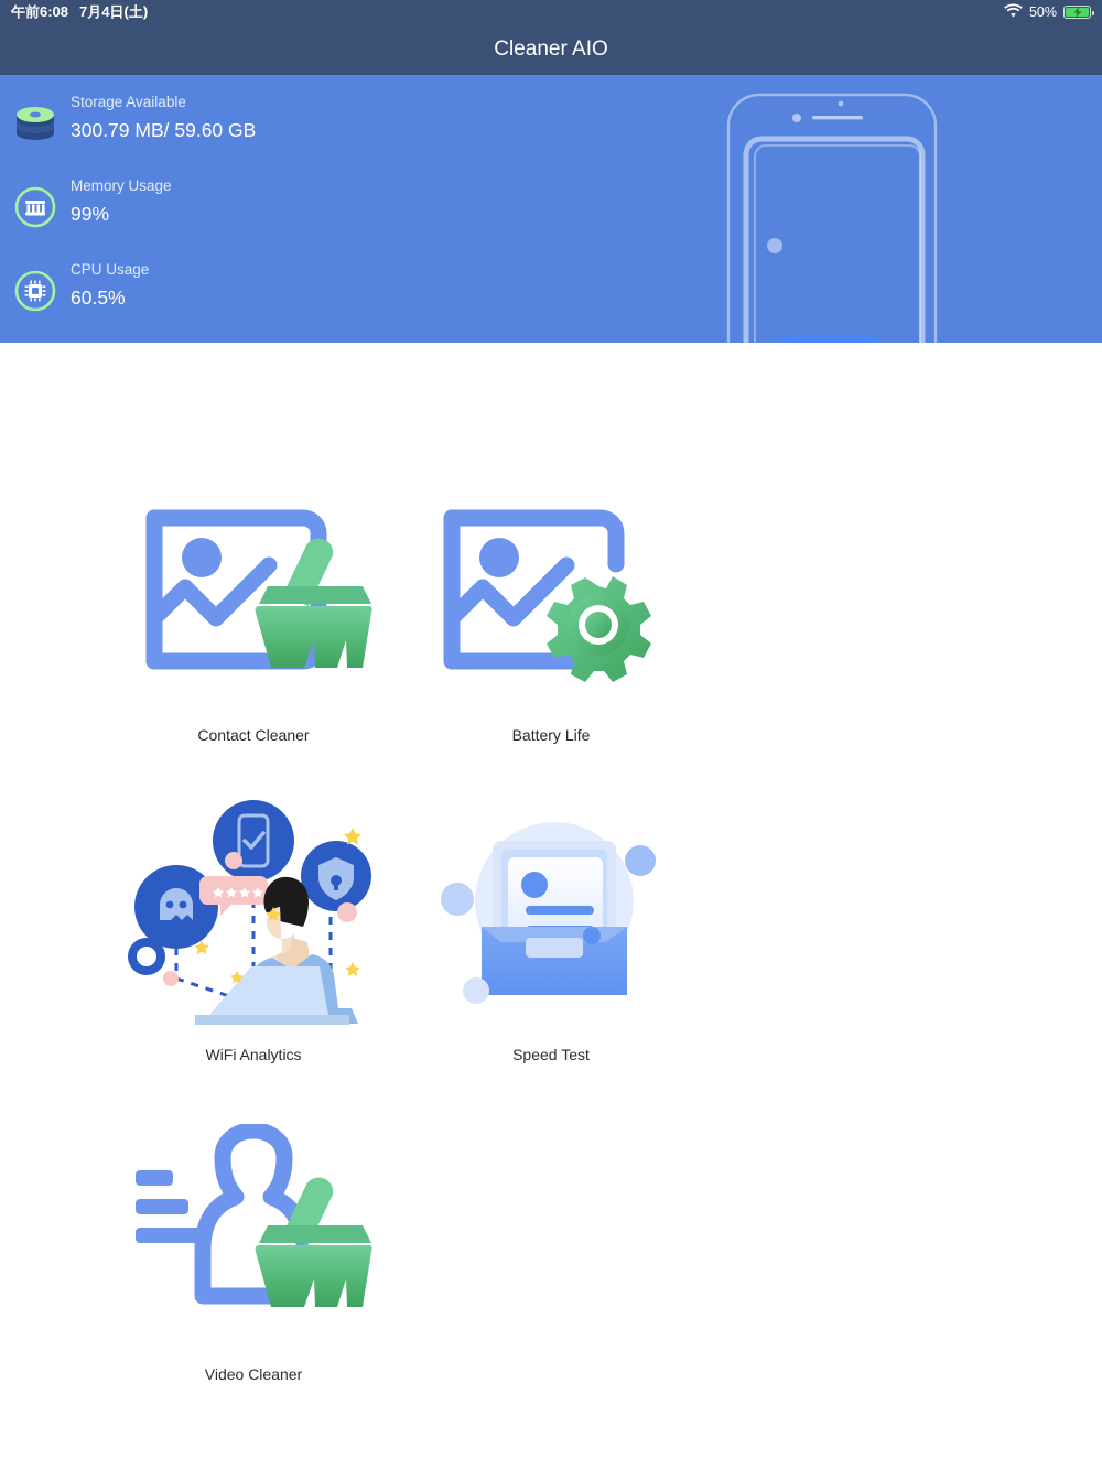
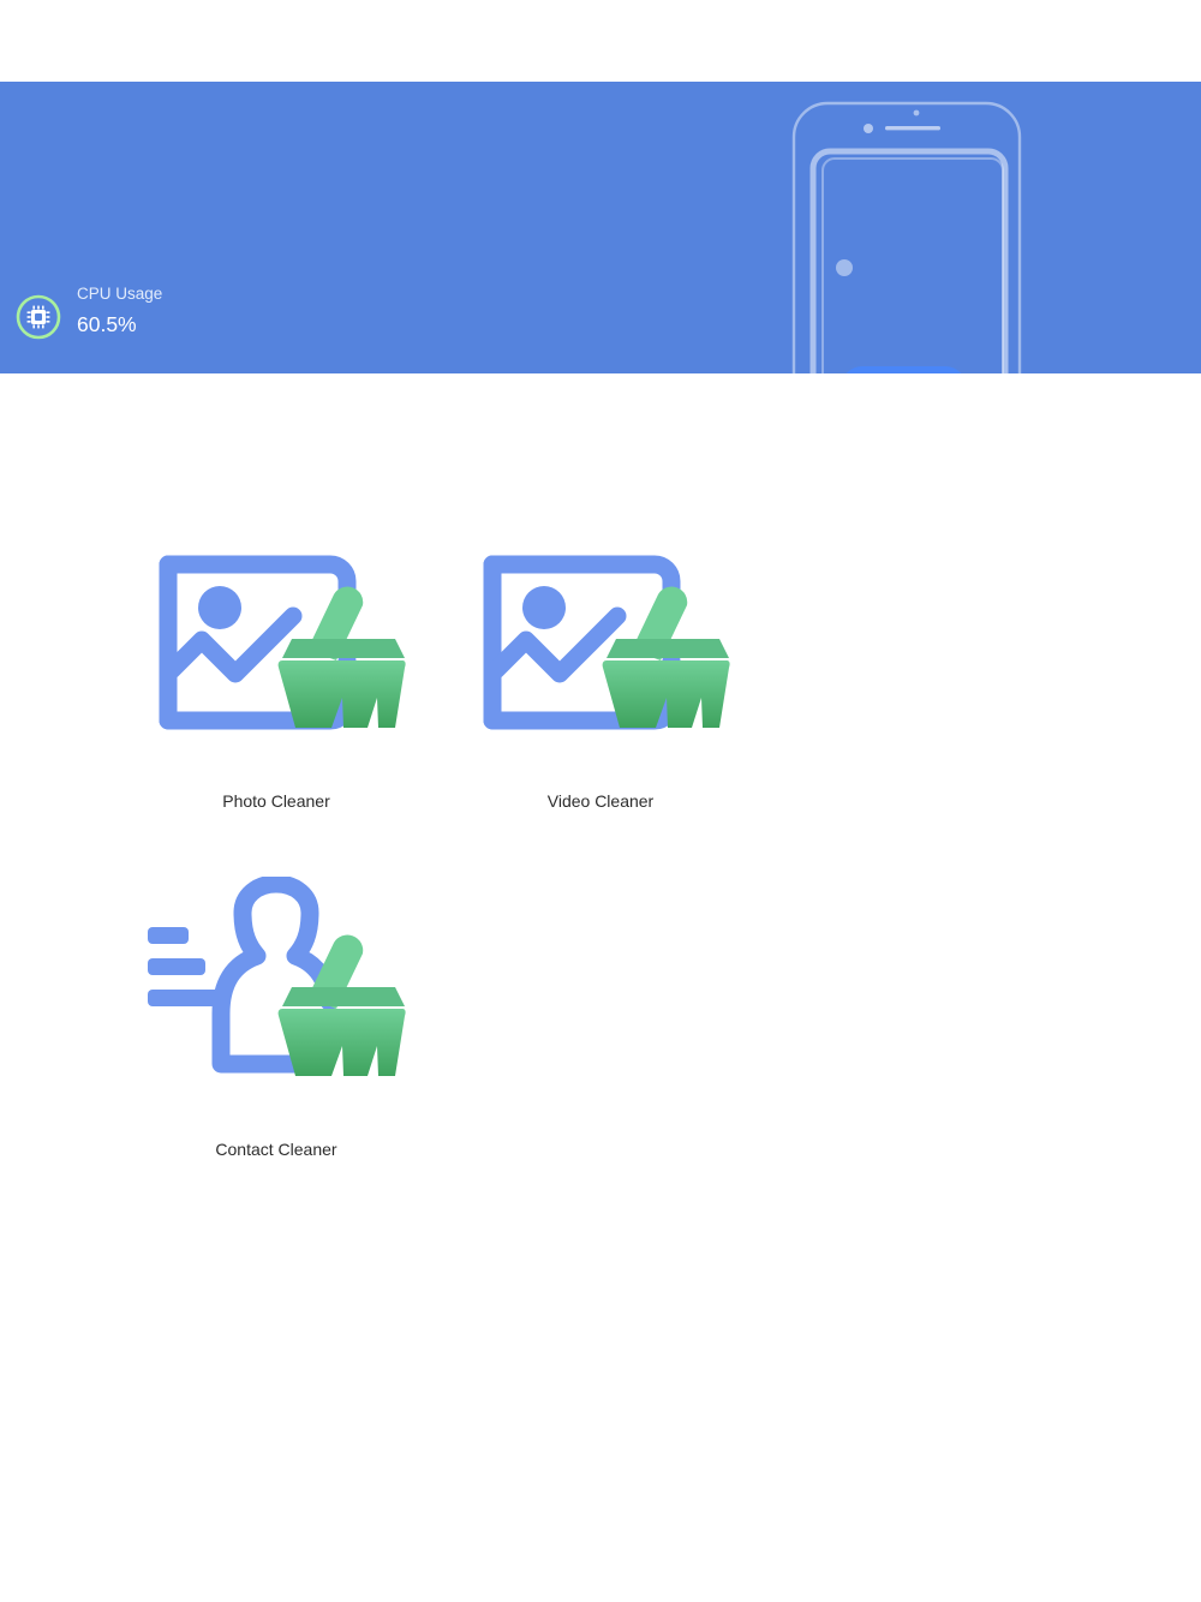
- 午前6:08
- 7月4日(土)
- 50%
- Cleaner AIO
- Storage Available
- 300.79 MB/ 59.60 GB
- Memory Usage
- 99%
  CPU Usage
  60.5%
+ Photo Cleaner
- Contact Cleaner
+ Video Cleaner
- Battery Life
- WiFi Analytics
- Speed Test
- Video Cleaner
+ Contact Cleaner
